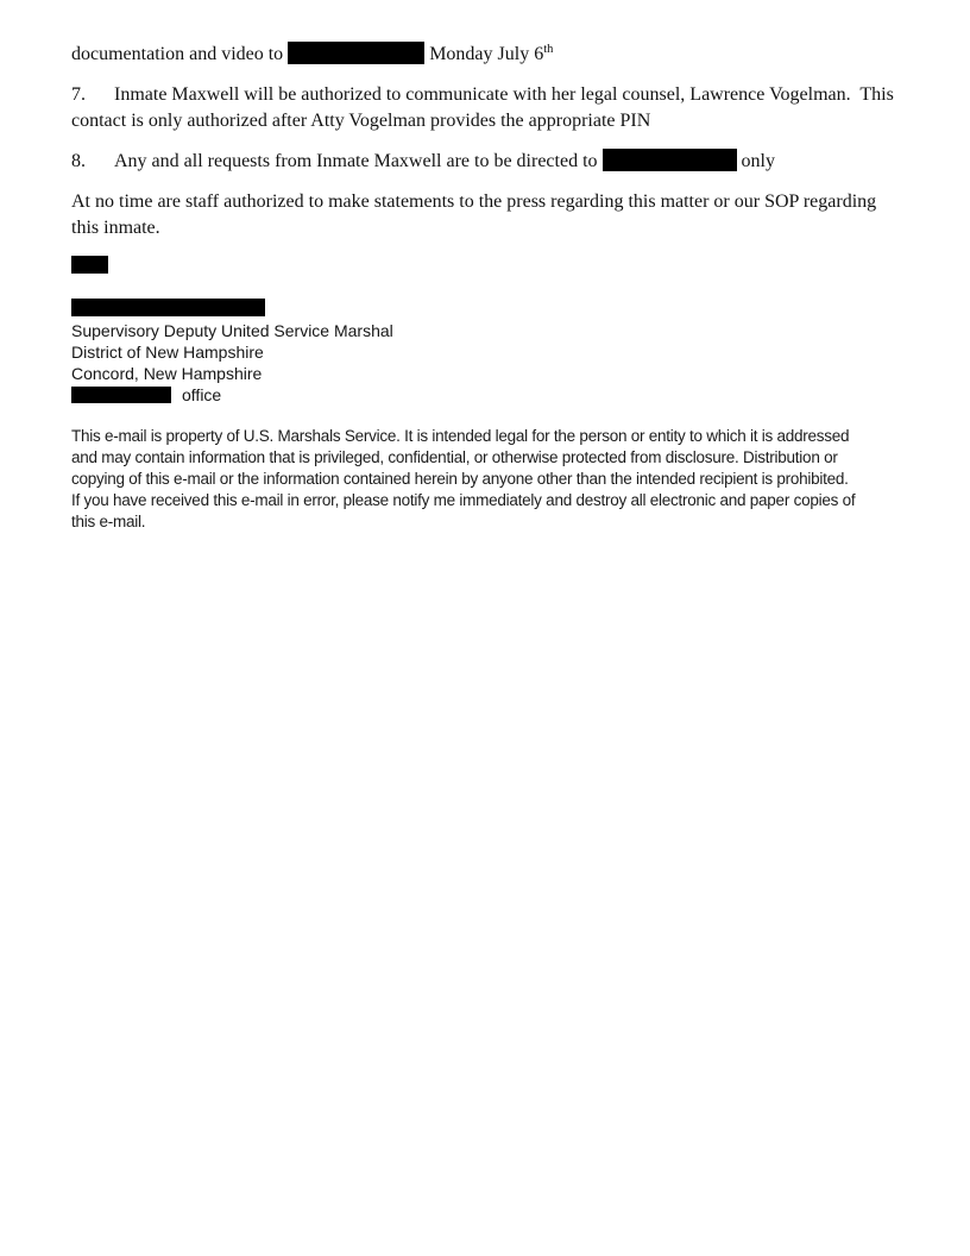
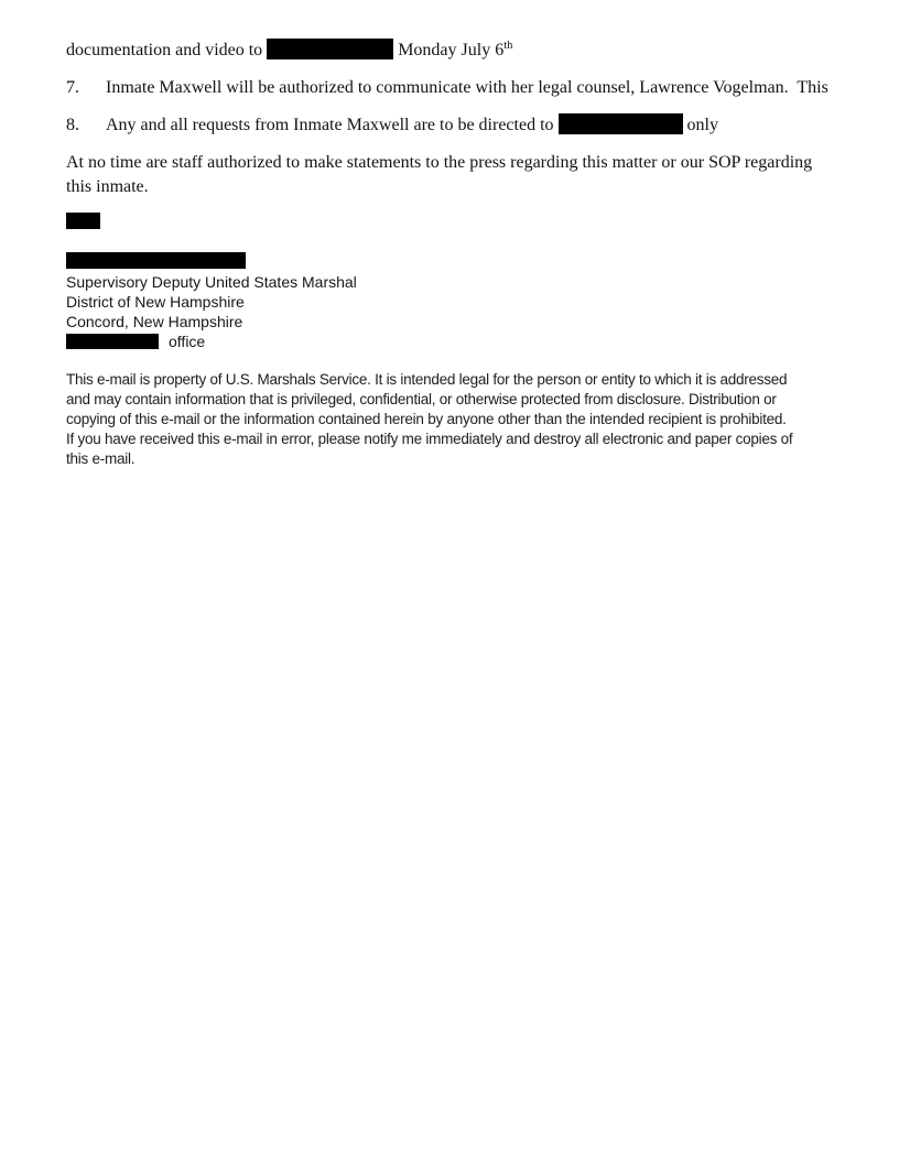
  documentation and video to Monday July 6th
  7. Inmate Maxwell will be authorized to communicate with her legal counsel, Lawrence Vogelman. This
- contact is only authorized after Atty Vogelman provides the appropriate PIN
  8. Any and all requests from Inmate Maxwell are to be directed to only
  At no time are staff authorized to make statements to the press regarding this matter or our SOP regarding
  this inmate.
- Supervisory Deputy United Service Marshal
+ Supervisory Deputy United States Marshal
  District of New Hampshire
  Concord, New Hampshire
  office
  This e-mail is property of U.S. Marshals Service. It is intended legal for the person or entity to which it is addressed
  and may contain information that is privileged, confidential, or otherwise protected from disclosure. Distribution or
  copying of this e-mail or the information contained herein by anyone other than the intended recipient is prohibited.
  If you have received this e-mail in error, please notify me immediately and destroy all electronic and paper copies of
  this e-mail.
